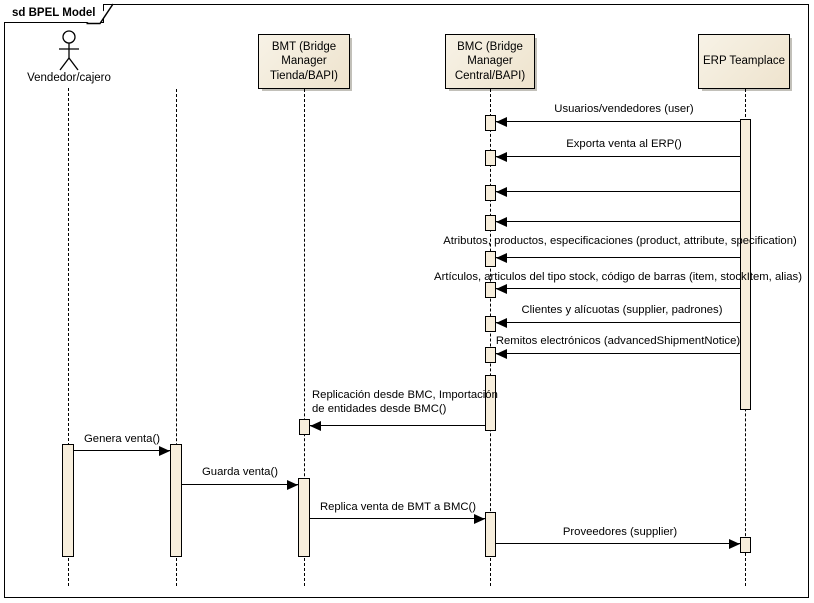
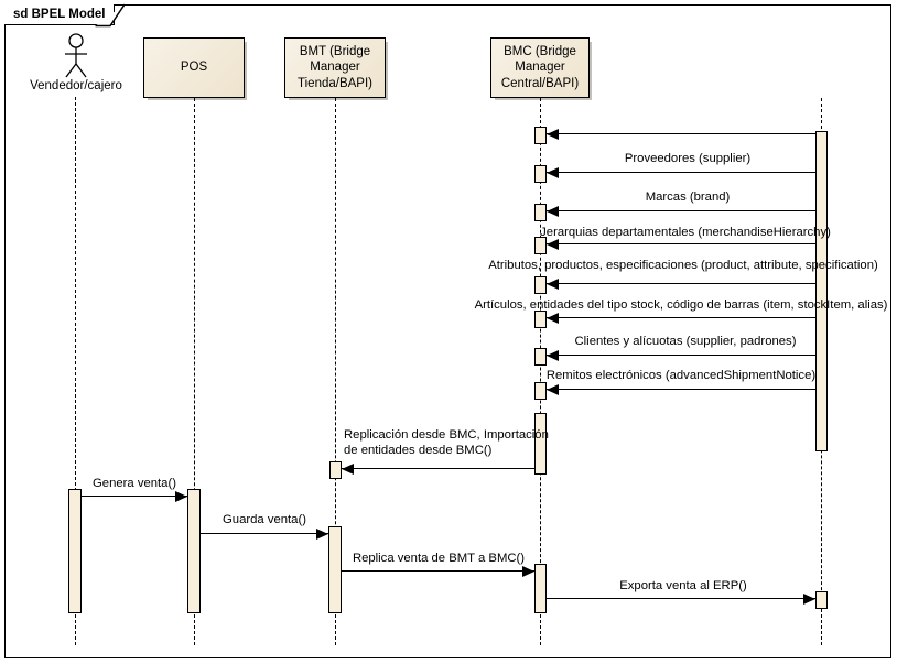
  sd BPEL Model
  Vendedor/cajero
+ POS
  BMT (Bridge Manager Tienda/BAPI)
  BMC (Bridge Manager Central/BAPI)
- ERP Teamplace
- Usuarios/vendedores (user)
- Exporta venta al ERP()
+ Proveedores (supplier)
+ Marcas (brand)
+ Jerarquias departamentales (merchandiseHierarchy)
  Atributos, productos, especificaciones (product, attribute, specification)
- Artículos, articulos del tipo stock, código de barras (item, stockItem, alias)
+ Artículos, entidades del tipo stock, código de barras (item, stockItem, alias)
  Clientes y alícuotas (supplier, padrones)
  Remitos electrónicos (advancedShipmentNotice)
  Replicación desde BMC, Importación
  de entidades desde BMC()
  Genera venta()
  Guarda venta()
  Replica venta de BMT a BMC()
- Proveedores (supplier)
+ Exporta venta al ERP()
